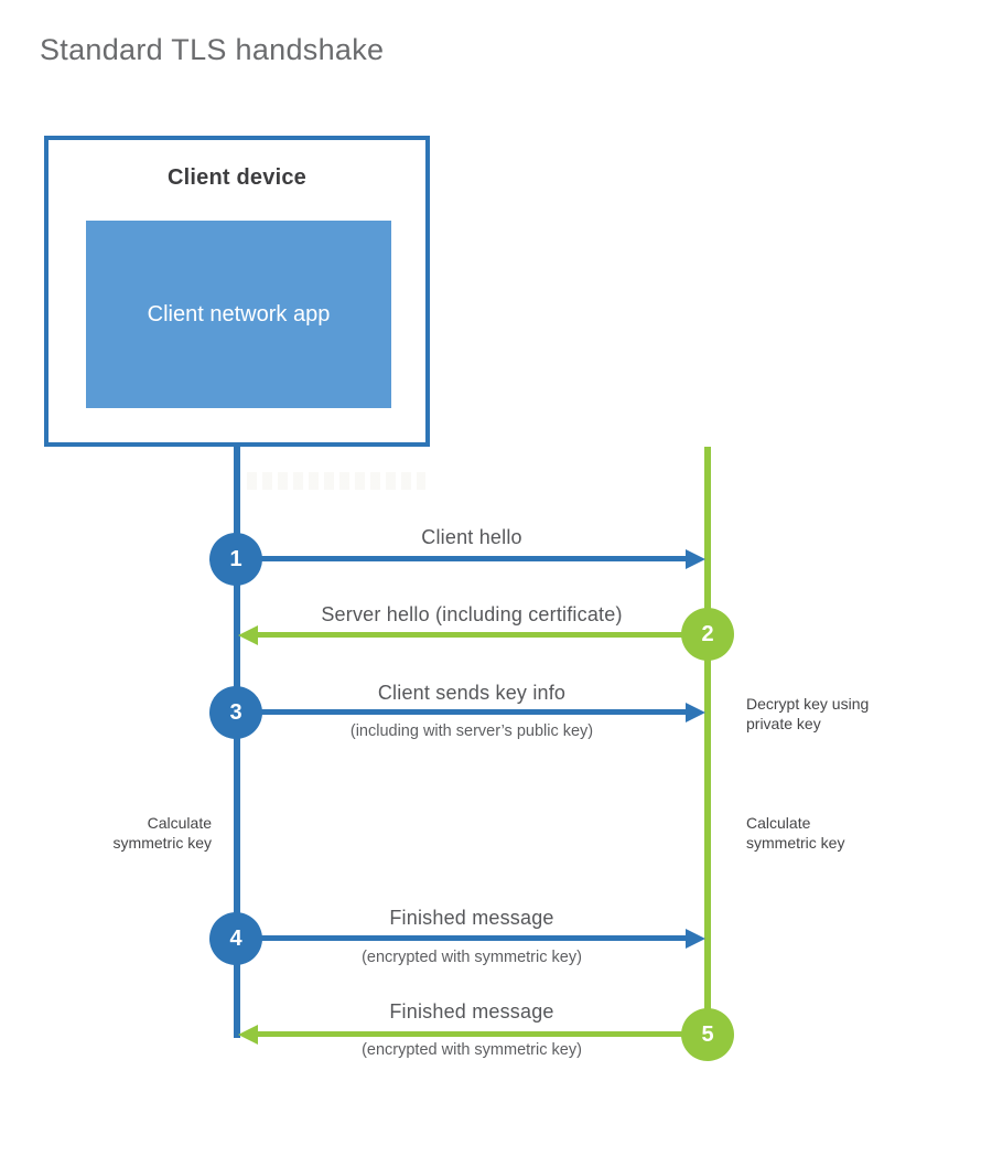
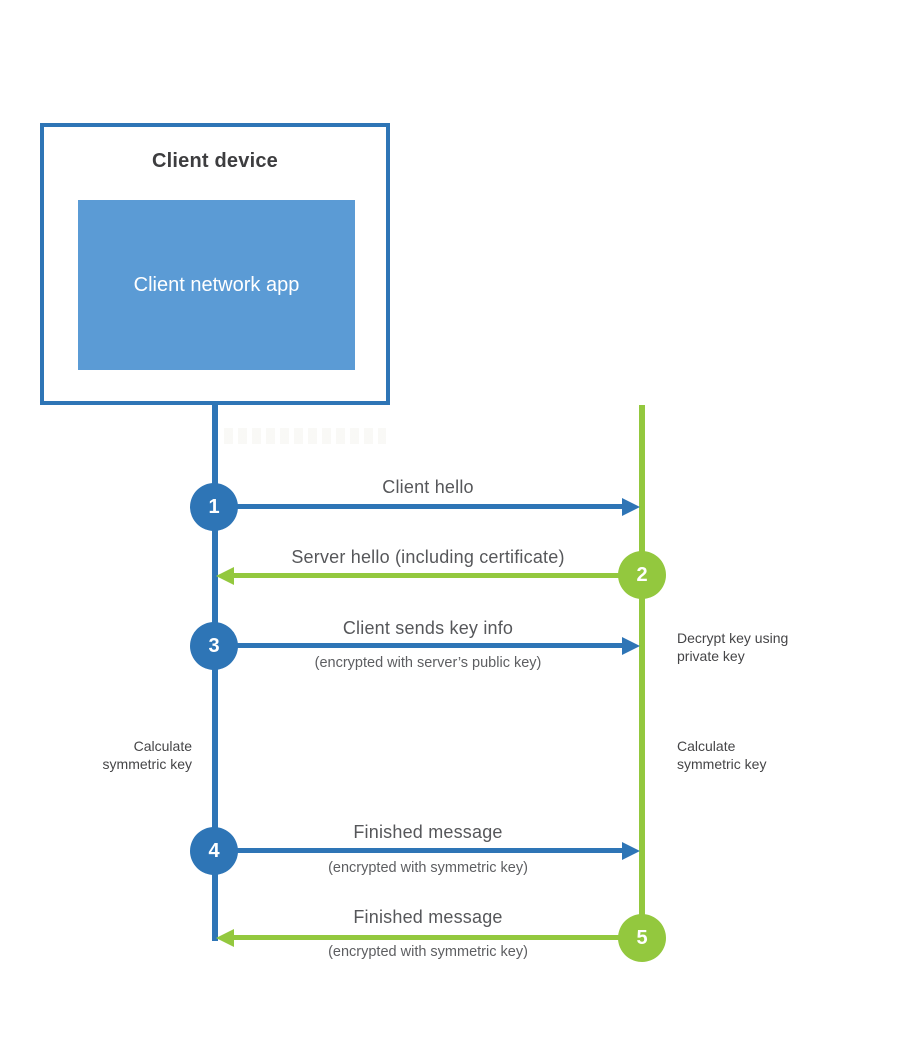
- Standard TLS handshake
  Client device
  Client network app
  Client hello
  1
  Server hello (including certificate)
  2
  Client sends key info
  3
- (including with server’s public key)
+ (encrypted with server’s public key)
  Decrypt key using
  private key
  Calculate
  symmetric key
  Calculate
  symmetric key
  Finished message
  4
  (encrypted with symmetric key)
  Finished message
  5
  (encrypted with symmetric key)
